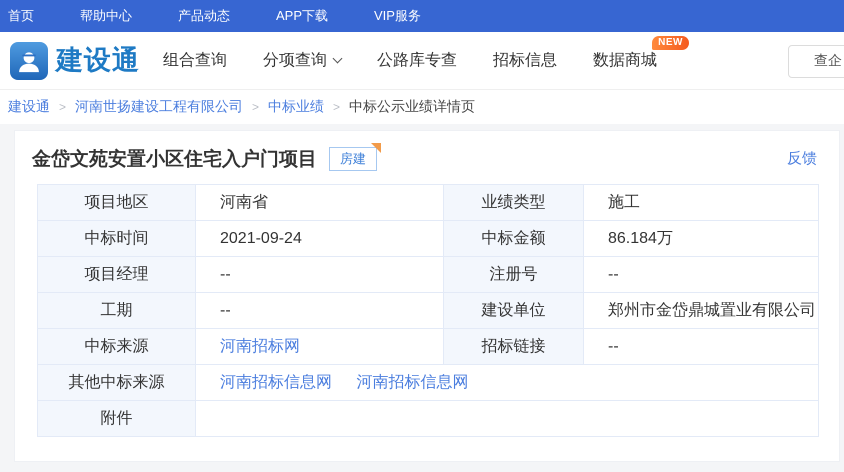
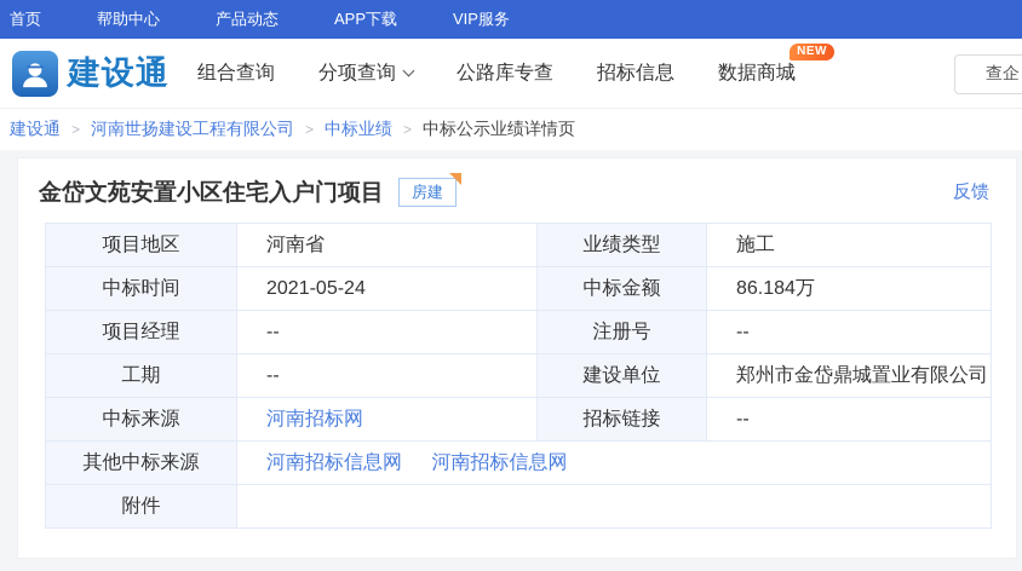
  首页
  帮助中心
  产品动态
  APP下载
  VIP服务
  建设通
  组合查询
  分项查询
  公路库专查
  招标信息
  数据商城
  NEW
  查企
  建设通
  >
  河南世扬建设工程有限公司
  >
  中标业绩
  >
  中标公示业绩详情页
  金岱文苑安置小区住宅入户门项目
  房建
  反馈
  项目地区	河南省	业绩类型	施工
- 中标时间	2021-09-24	中标金额	86.184万
+ 中标时间	2021-05-24	中标金额	86.184万
  项目经理	--	注册号	--
  工期	--	建设单位	郑州市金岱鼎城置业有限公司
  中标来源	河南招标网	招标链接	--
  其他中标来源	河南招标信息网 河南招标信息网
  附件
